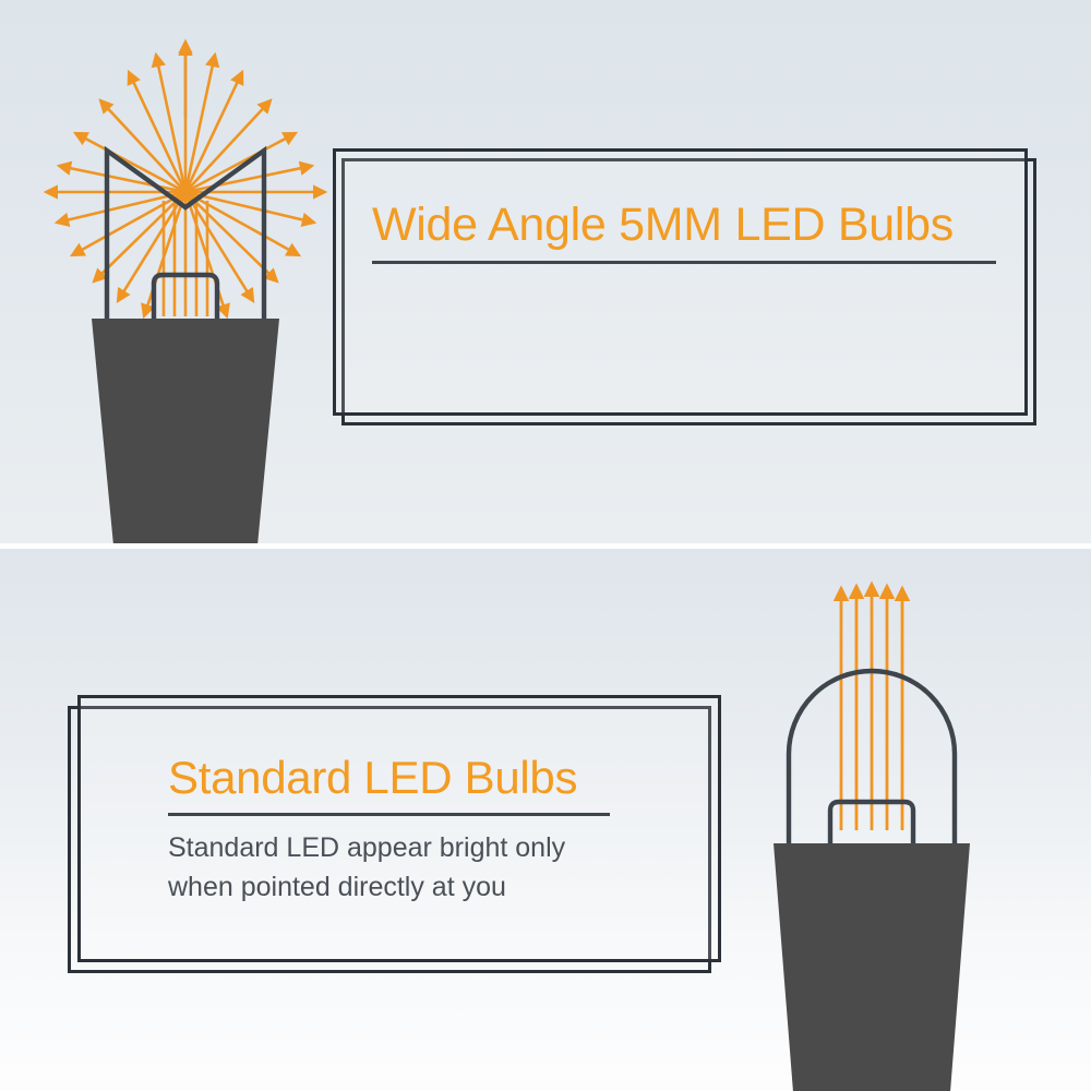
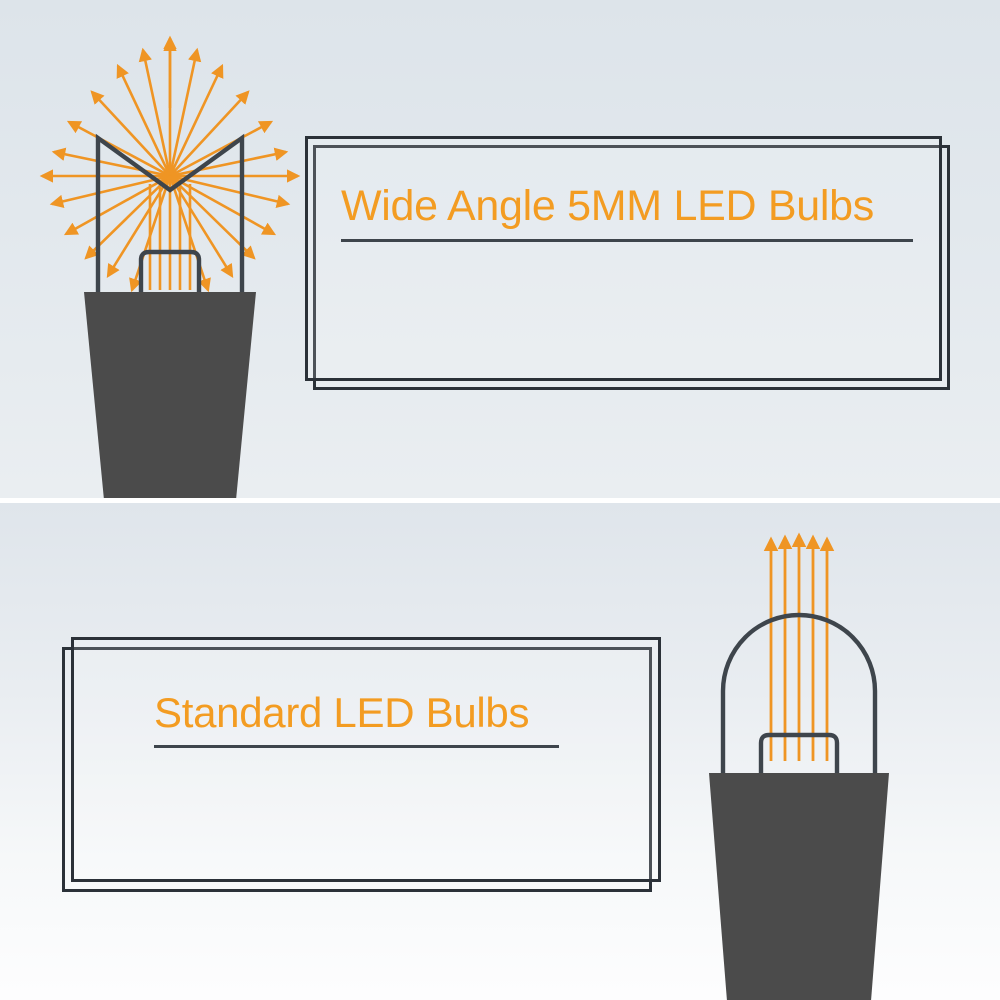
  Wide Angle 5MM LED Bulbs
  Standard LED Bulbs
- Standard LED appear bright only
- when pointed directly at you
